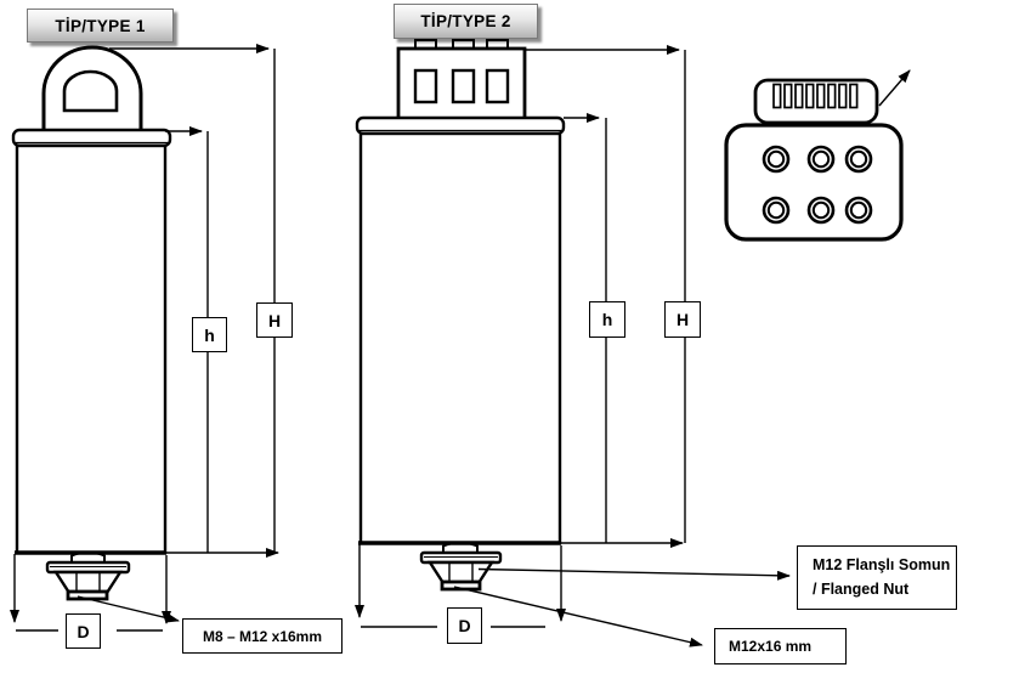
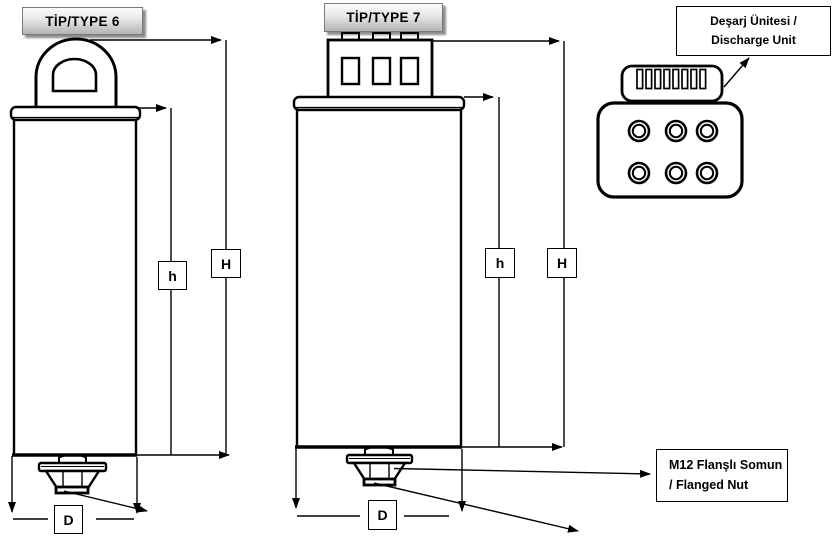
- TİP/TYPE 1
+ TİP/TYPE 6
- TİP/TYPE 2
+ TİP/TYPE 7
+ Deşarj Ünitesi /
+ Discharge Unit
  h
  H
  h
  H
  D
  D
- M8 – M12 x16mm
  M12 Flanşlı Somun
  / Flanged Nut
- M12x16 mm
